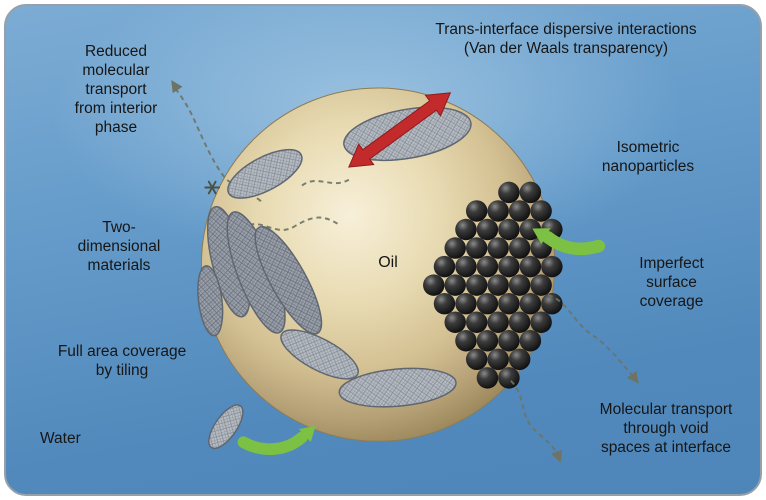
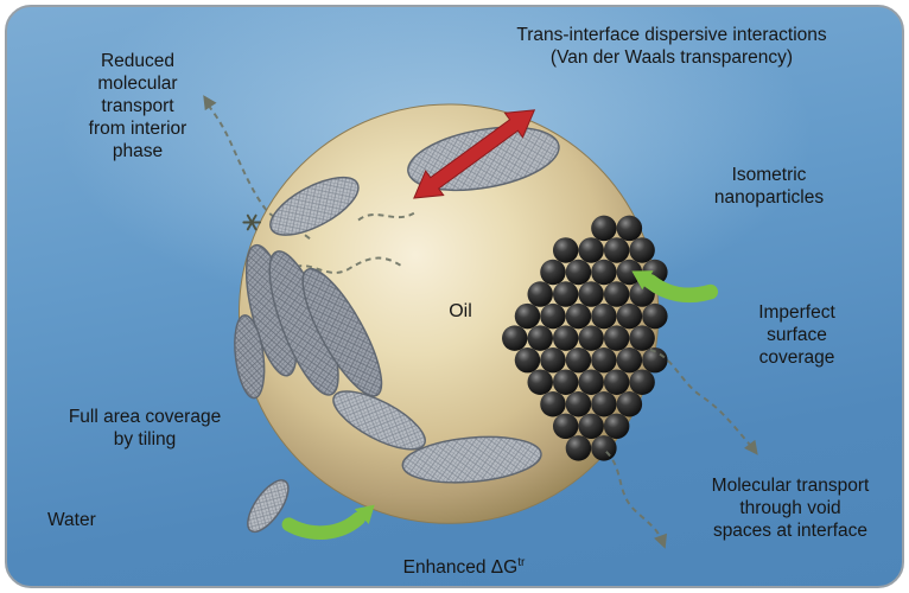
  Reduced
  molecular
  transport
  from interior
  phase
  Trans-interface dispersive interactions
  (Van der Waals transparency)
  Isometric
  nanoparticles
- Two-
- dimensional
- materials
  Oil
  Imperfect
  surface
  coverage
  Full area coverage
  by tiling
  Water
+ Enhanced ΔGtr
  Molecular transport
  through void
  spaces at interface
